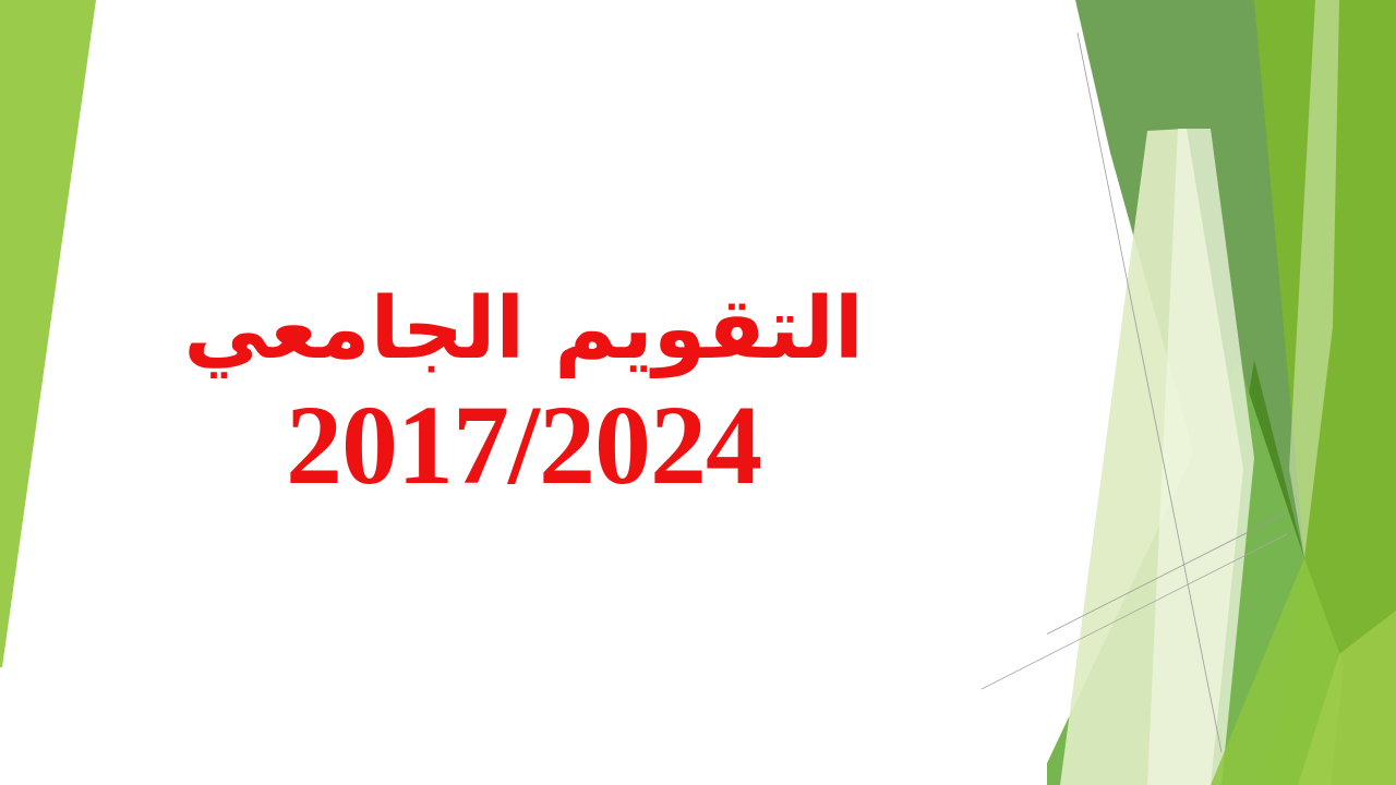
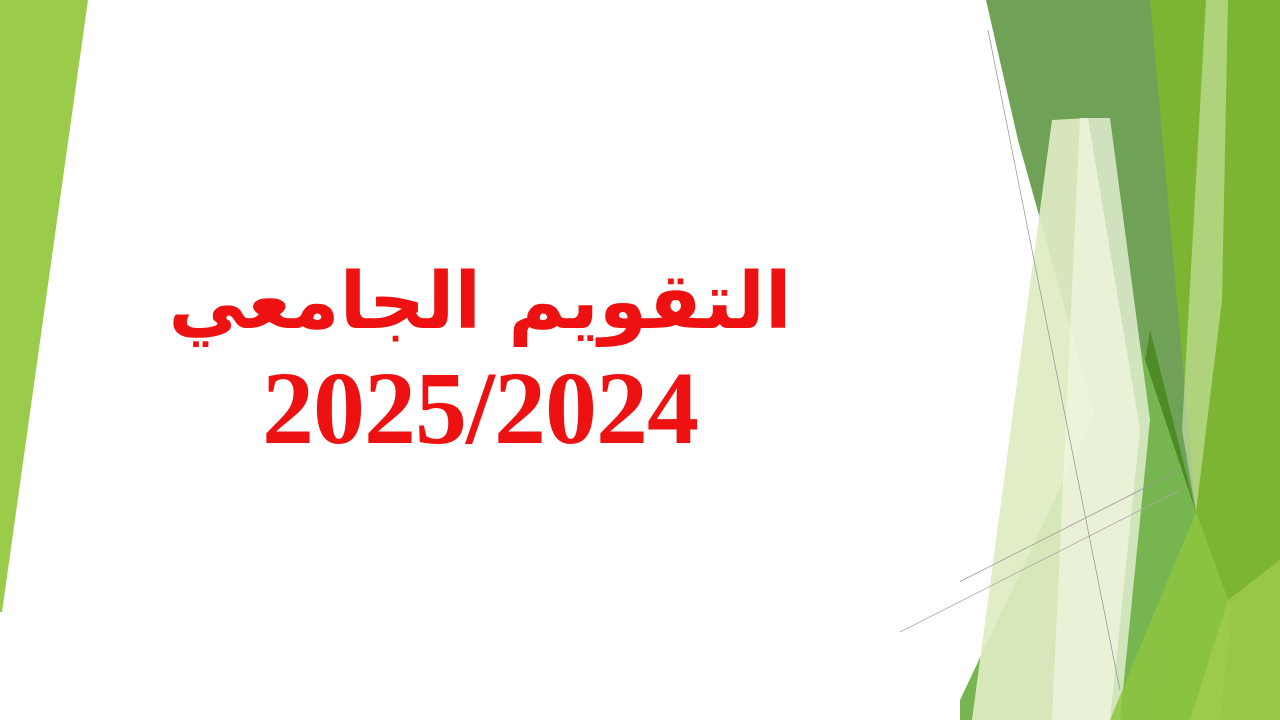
  التقويم الجامعي
- 2017/2024
+ 2025/2024
